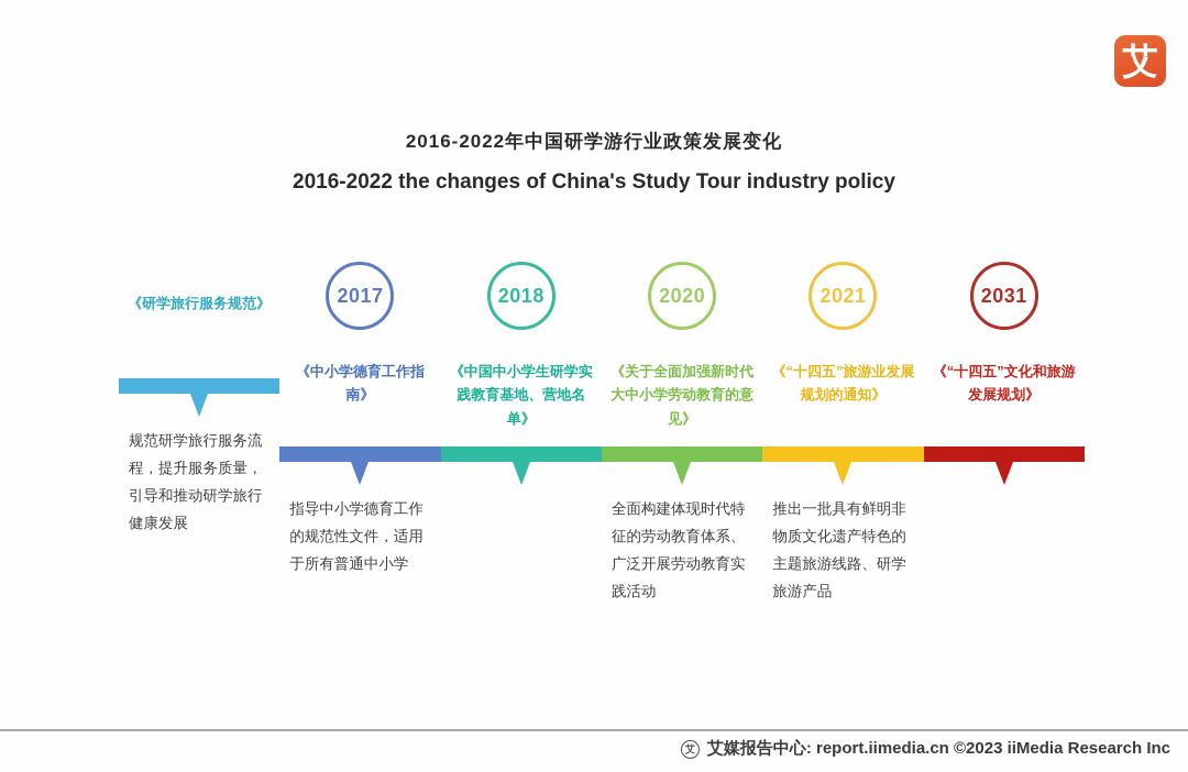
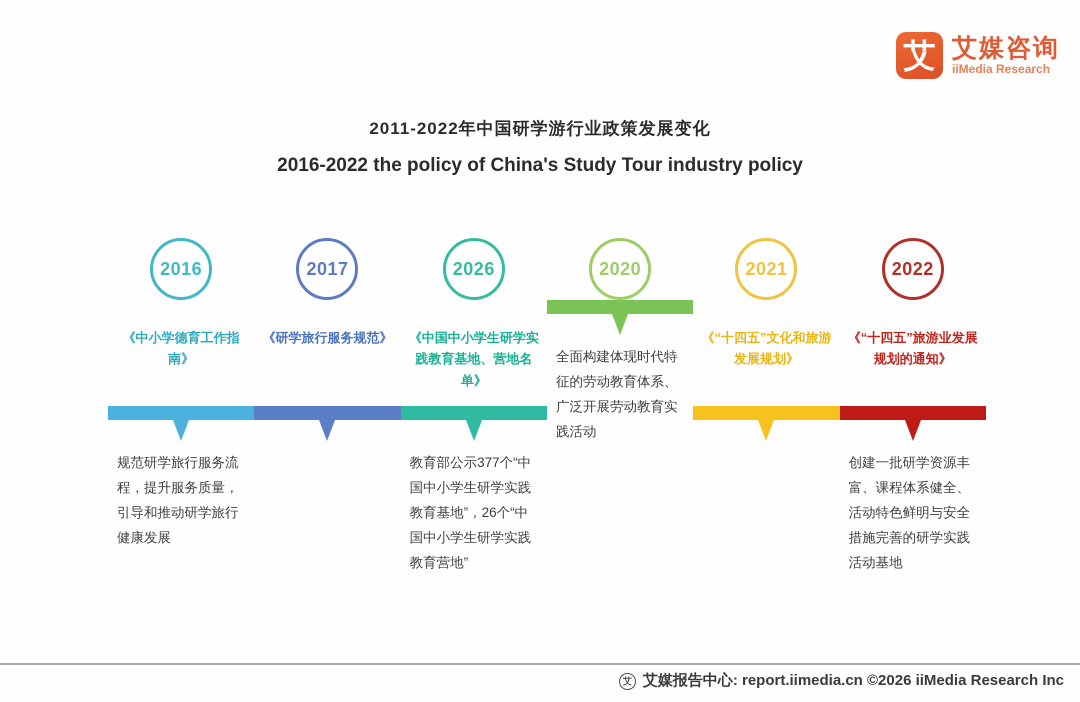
  艾
+ 艾媒咨询
+ iiMedia Research
- 2016-2022年中国研学游行业政策发展变化
+ 2011-2022年中国研学游行业政策发展变化
- 2016-2022 the changes of China's Study Tour industry policy
+ 2016-2022 the policy of China's Study Tour industry policy
+ 2016
- 《研学旅行服务规范》
+ 《中小学德育工作指南》
  规范研学旅行服务流程，提升服务质量，引导和推动研学旅行健康发展
  2017
- 《中小学德育工作指南》
+ 《研学旅行服务规范》
- 指导中小学德育工作的规范性文件，适用于所有普通中小学
- 2018
+ 2026
  《中国中小学生研学实践教育基地、营地名单》
+ 教育部公示377个“中国中小学生研学实践教育基地”，26个“中国中小学生研学实践教育营地”
  2020
- 《关于全面加强新时代大中小学劳动教育的意见》
  全面构建体现时代特征的劳动教育体系、广泛开展劳动教育实践活动
  2021
- 《“十四五”旅游业发展规划的通知》
+ 《“十四五”文化和旅游发展规划》
- 推出一批具有鲜明非物质文化遗产特色的主题旅游线路、研学旅游产品
- 2031
+ 2022
- 《“十四五”文化和旅游发展规划》
+ 《“十四五”旅游业发展规划的通知》
+ 创建一批研学资源丰富、课程体系健全、活动特色鲜明与安全措施完善的研学实践活动基地
  艾
- 艾媒报告中心: report.iimedia.cn ©2023 iiMedia Research Inc
+ 艾媒报告中心: report.iimedia.cn ©2026 iiMedia Research Inc
